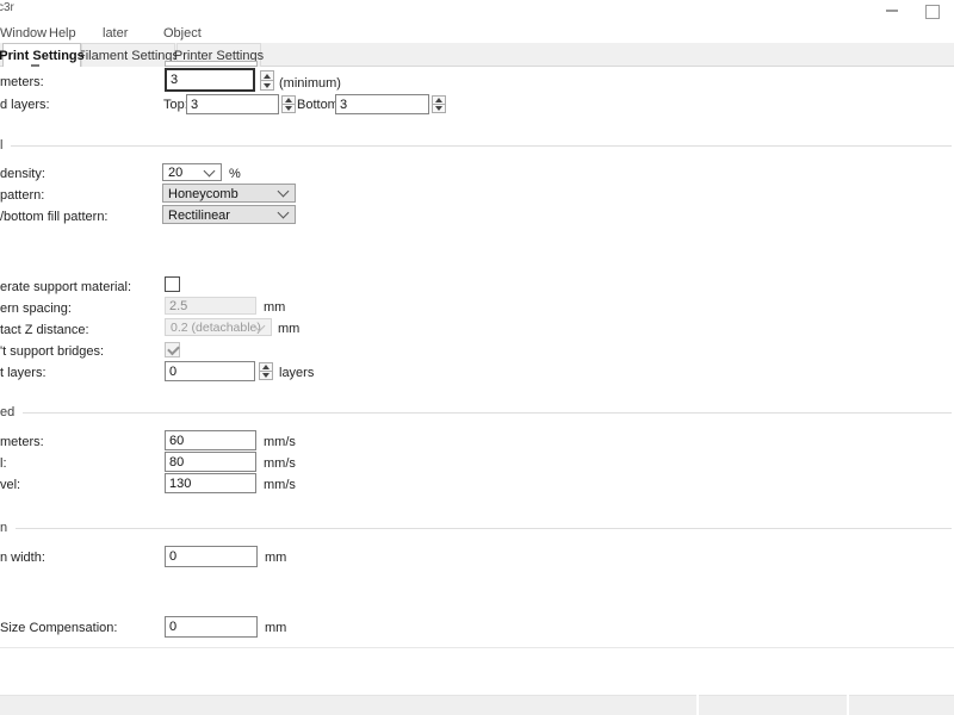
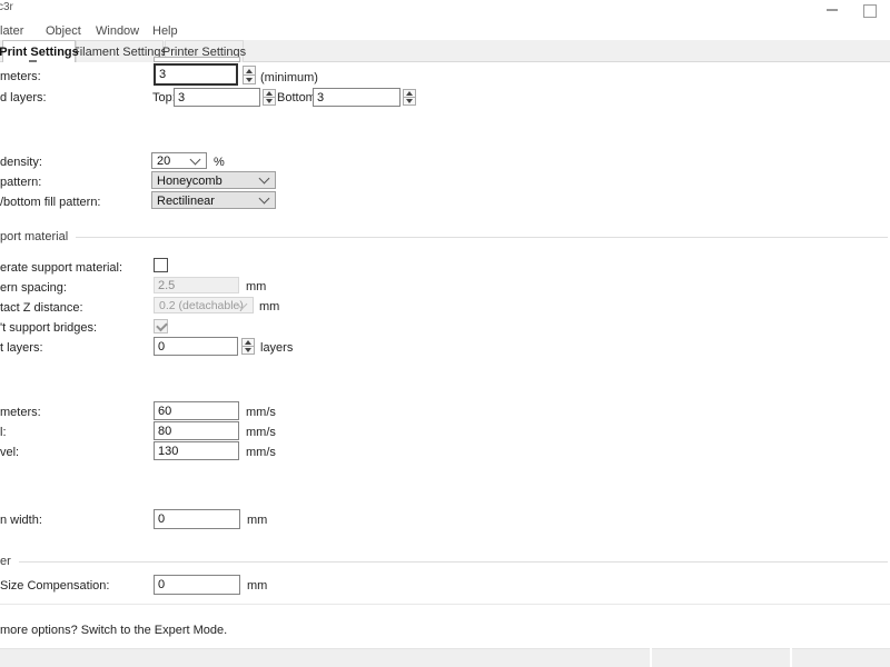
  c3r
- Window
+ later
- Help
+ Object
- later
+ Window
- Object
+ Help
  Print Settings
  Filament Setting
  Printer Settings
  meters:
  3
  (minimum)
  d layers:
  Top
  3
  Bottom
  3
- l
  density:
  20
  %
  pattern:
  Honeycomb
  /bottom fill pattern:
  Rectilinear
+ port material
  erate support material:
  ern spacing:
  2.5
  mm
  tact Z distance:
  0.2 (detachable)
  mm
  't support bridges:
  t layers:
  0
  layers
- ed
  meters:
  60
  mm/s
  l:
  80
  mm/s
  vel:
  130
  mm/s
- n
  n width:
  0
  mm
+ er
  Size Compensation:
  0
  mm
+ more options? Switch to the Expert Mode.
